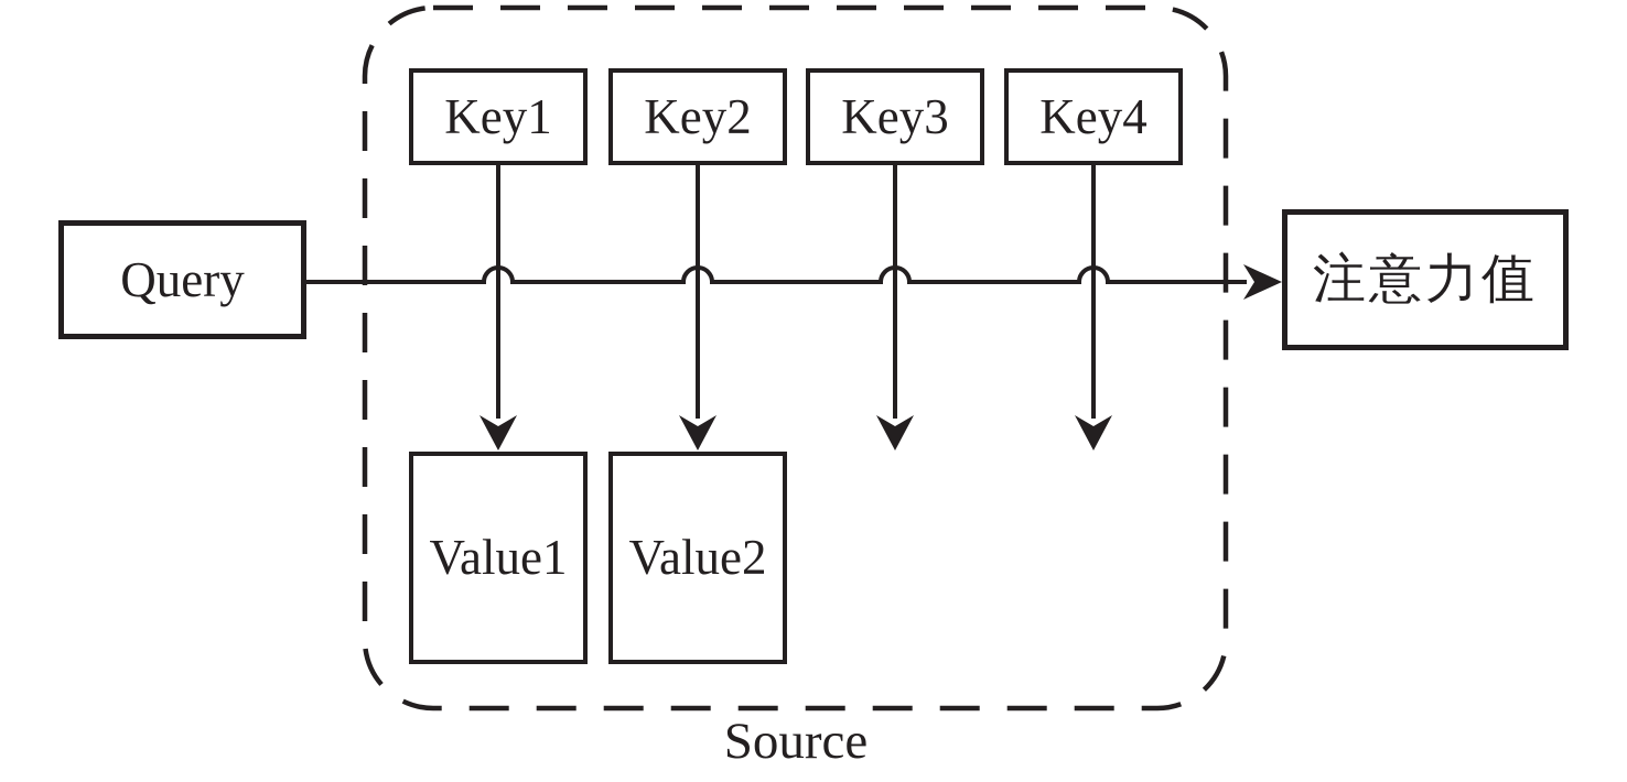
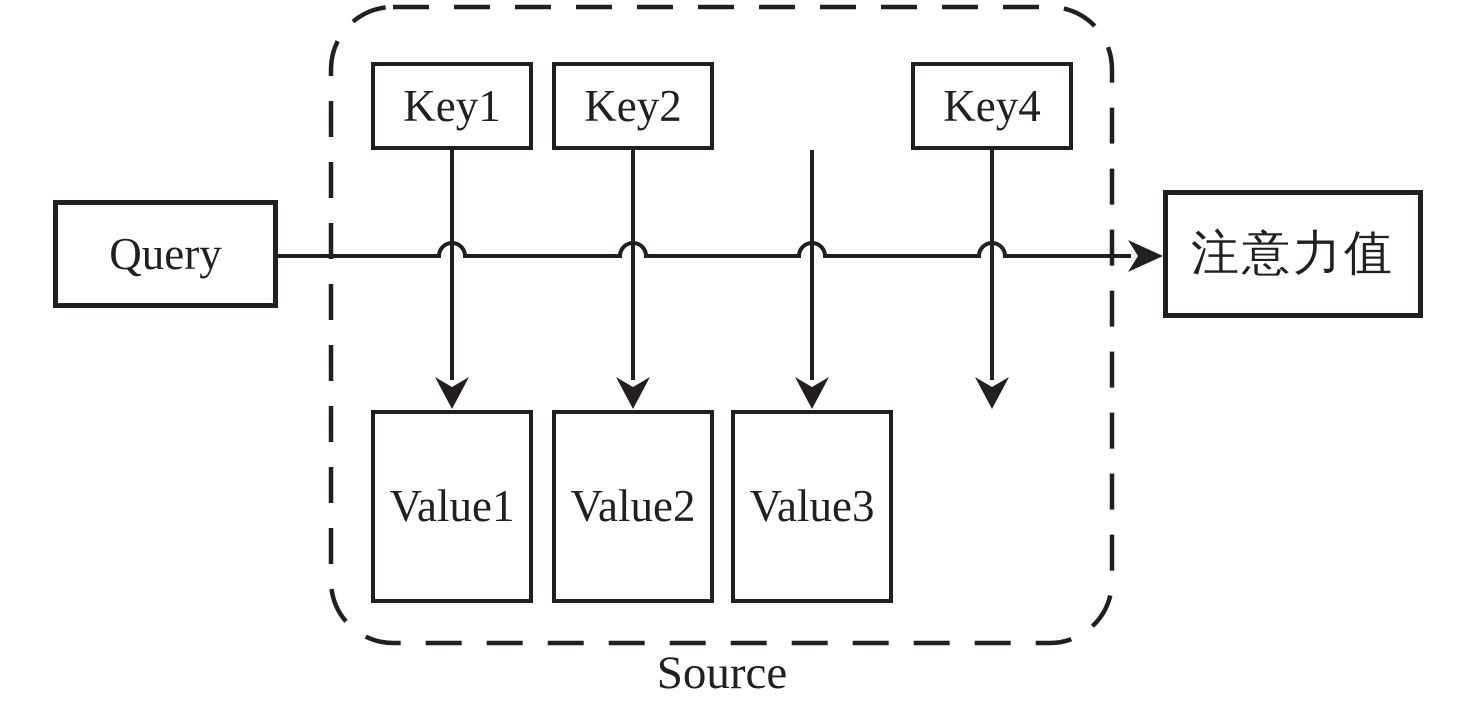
  Query
  Key1
  Key2
- Key3
  Key4
  Value1
  Value2
+ Value3
  注意力值
  Source
